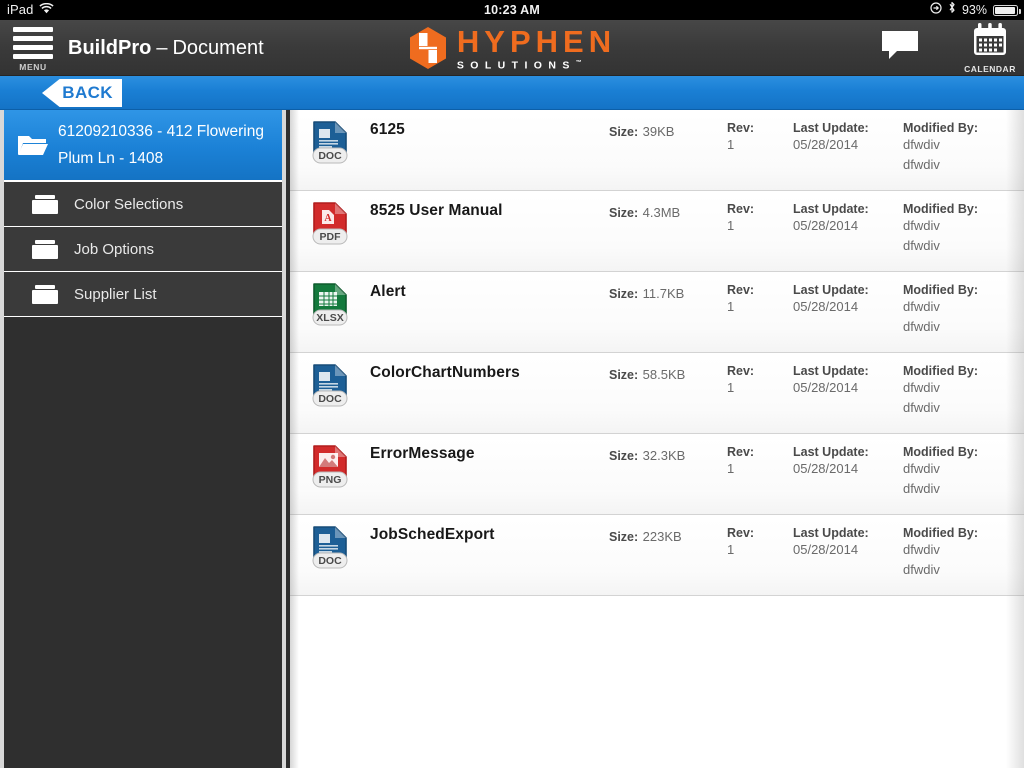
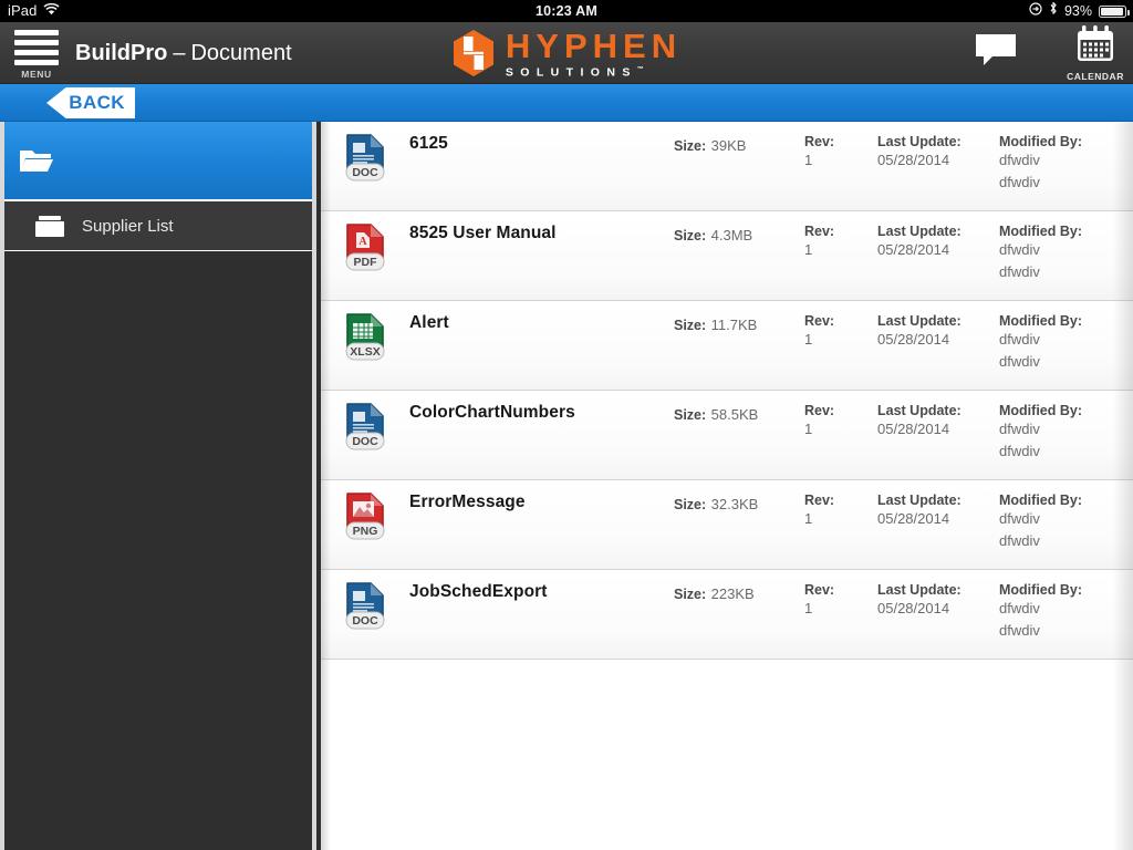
  iPad
  10:23 AM
  93%
  MENU
  BuildPro
  –
  Document
  HYPHEN
  SOLUTIONS
  CALENDAR
  BACK
- 61209210336 - 412 Flowering Plum Ln - 1408
- Color Selections
- Job Options
  Supplier List
  DOC
  6125
  Size: 39KB
  Rev:
  1
  Last Update:
  05/28/2014
  Modified By:
  dfwdiv
  dfwdiv
  A
  PDF
  8525 User Manual
  Size: 4.3MB
  Rev:
  1
  Last Update:
  05/28/2014
  Modified By:
  dfwdiv
  dfwdiv
  XLSX
  Alert
  Size: 11.7KB
  Rev:
  1
  Last Update:
  05/28/2014
  Modified By:
  dfwdiv
  dfwdiv
  DOC
  ColorChartNumbers
  Size: 58.5KB
  Rev:
  1
  Last Update:
  05/28/2014
  Modified By:
  dfwdiv
  dfwdiv
  PNG
  ErrorMessage
  Size: 32.3KB
  Rev:
  1
  Last Update:
  05/28/2014
  Modified By:
  dfwdiv
  dfwdiv
  DOC
  JobSchedExport
  Size: 223KB
  Rev:
  1
  Last Update:
  05/28/2014
  Modified By:
  dfwdiv
  dfwdiv
